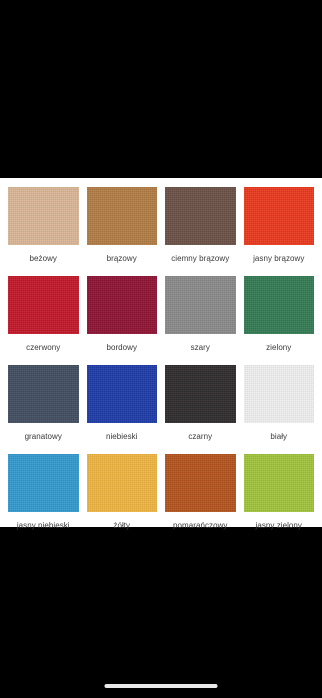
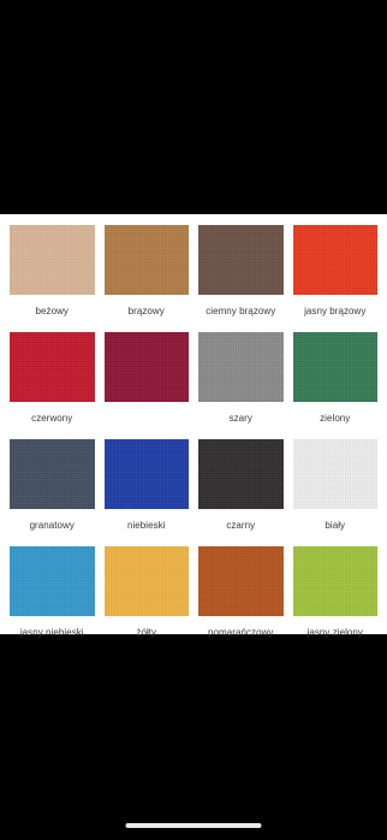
  beżowy
  brązowy
  ciemny brązowy
  jasny brązowy
  czerwony
- bordowy
  szary
  zielony
  granatowy
  niebieski
  czarny
  biały
  jasny niebieski
  żółty
  pomarańczowy
  jasny zielony
